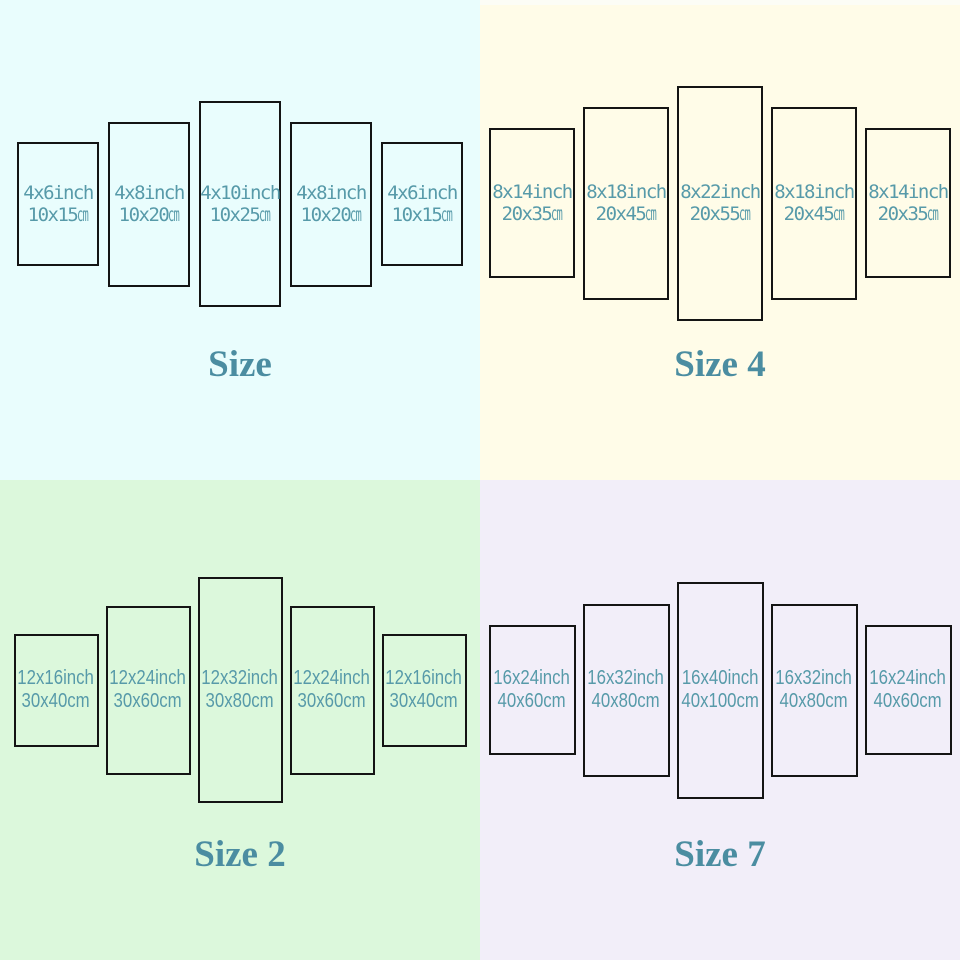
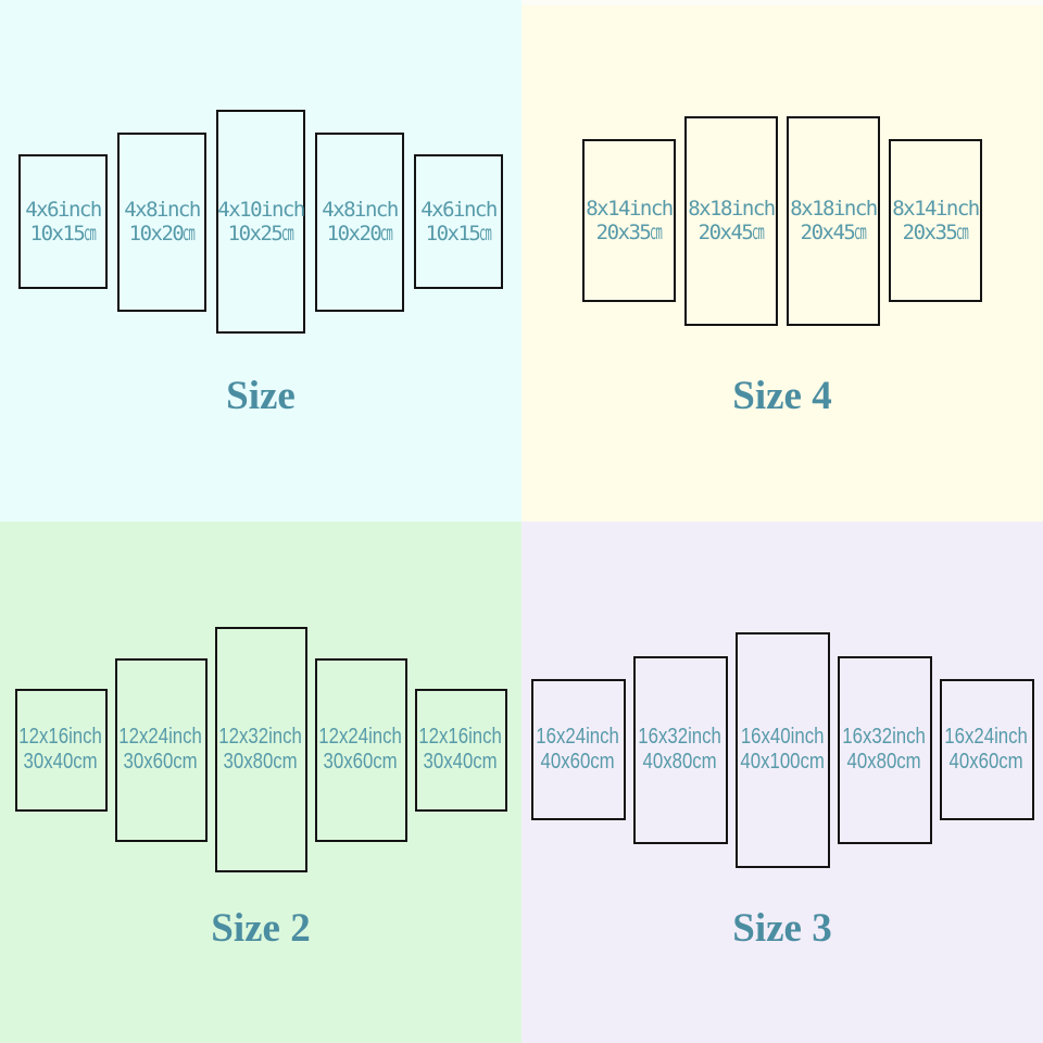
  4x6inch
  10x15cm
  4x8inch
  10x20cm
  4x10inch
  10x25cm
  4x8inch
  10x20cm
  4x6inch
  10x15cm
  Size
  8x14inch
  20x35cm
  8x18inch
  20x45cm
- 8x22inch
- 20x55cm
  8x18inch
  20x45cm
  8x14inch
  20x35cm
  Size 4
  12x16inch
  30x40cm
  12x24inch
  30x60cm
  12x32inch
  30x80cm
  12x24inch
  30x60cm
  12x16inch
  30x40cm
  Size 2
  16x24inch
  40x60cm
  16x32inch
  40x80cm
  16x40inch
  40x100cm
  16x32inch
  40x80cm
  16x24inch
  40x60cm
- Size 7
+ Size 3
